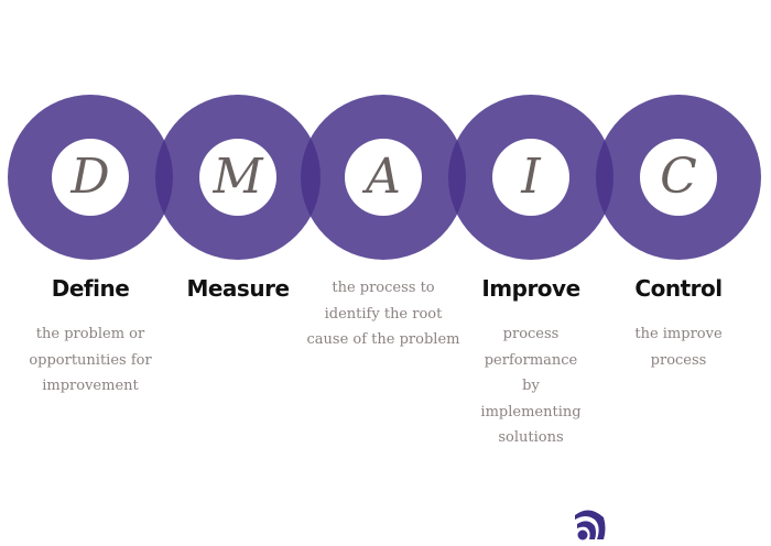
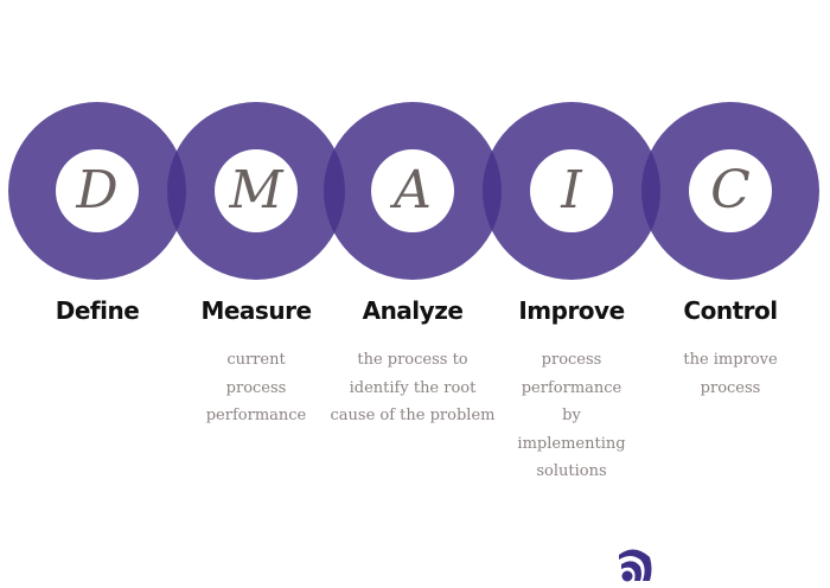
  D
  M
  A
  I
  C
  Define
- the problem or opportunities for improvement
  Measure
+ current process performance
+ Analyze
  the process to identify the root cause of the problem
  Improve
  process performance by implementing solutions
  Control
  the improve process
